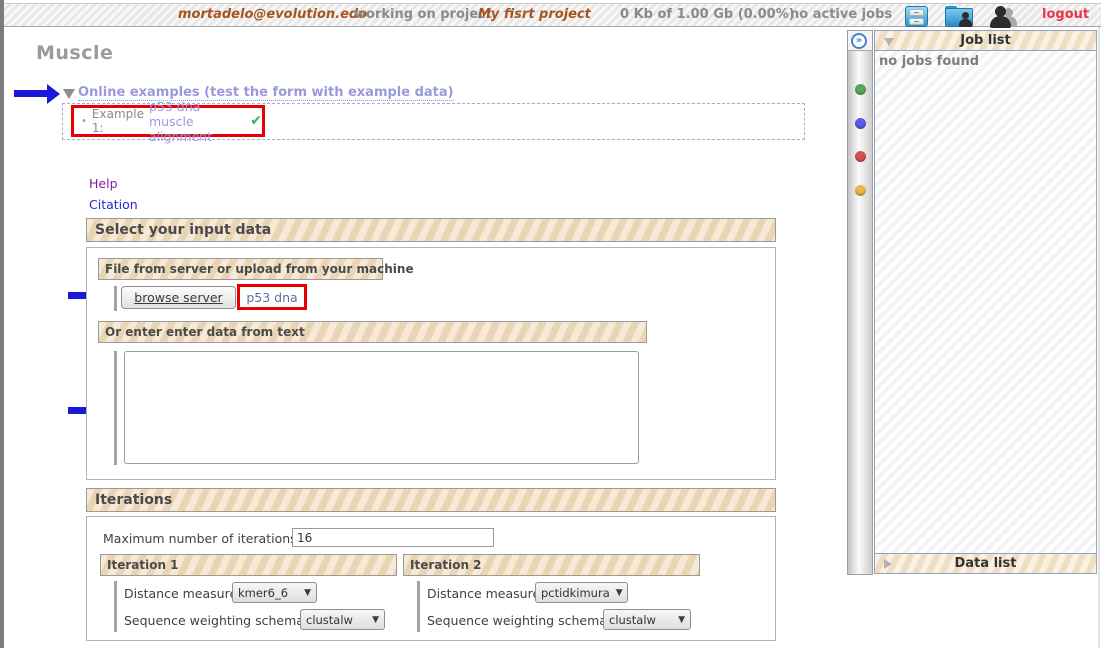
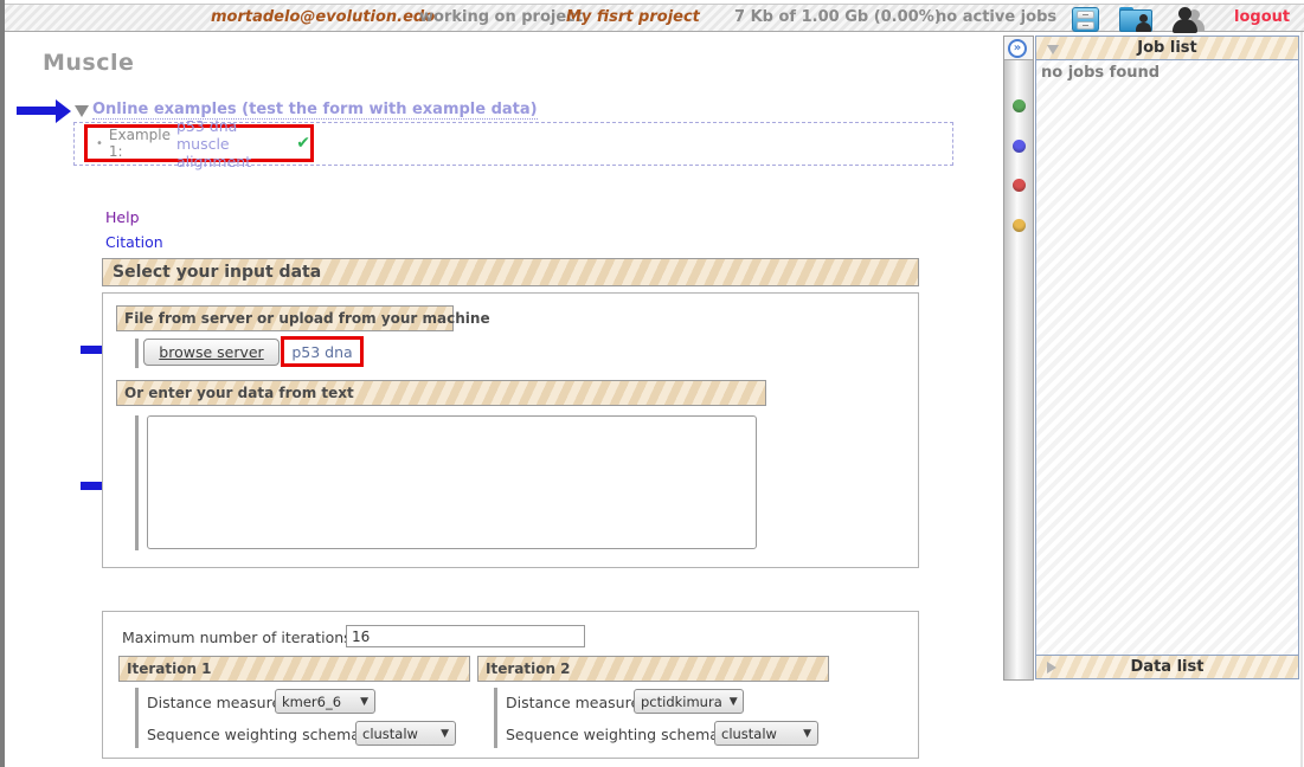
  mortadelo@evolution.edo
  working on project
  My fisrt project
- 0 Kb of 1.00 Gb (0.00%)
+ 7 Kb of 1.00 Gb (0.00%)
  no active jobs
  logout
  Muscle
  Online examples (test the form with example data)
  •
  Example 1:
  p53 dna muscle alignment
  ✔
  Help
  Citation
  Select your input data
  File from server or upload from your machine
  browse server
  p53 dna
- Or enter enter data from text
+ Or enter your data from text
- Iterations
  Maximum number of iteration
  16
  Iteration 1
  Iteration 2
  Distance measur
  kmer6_6
  ▼
  Sequence weighting schem
  clustalw
  ▼
  Distance measur
  pctidkimura
  ▼
  Sequence weighting schem
  clustalw
  ▼
  »
  Job list
  no jobs found
  Data list
